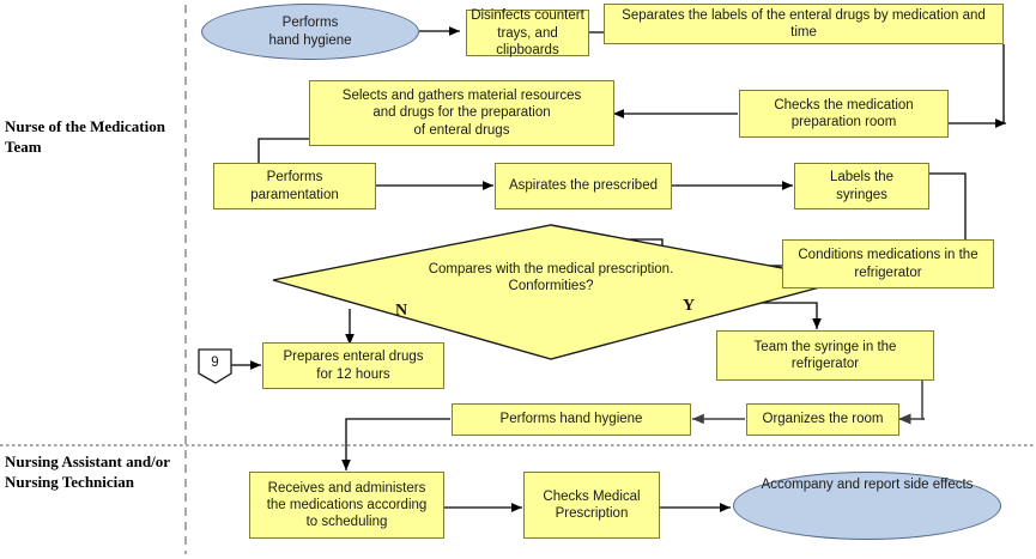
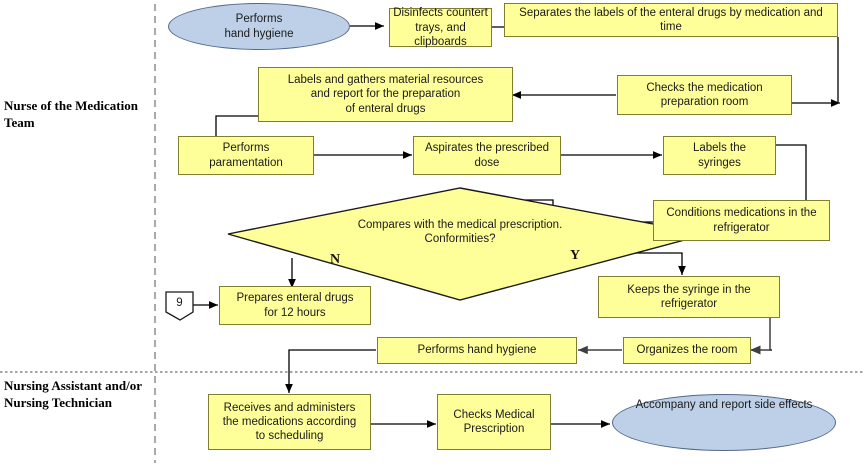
  Nurse of the Medication Team
  Nursing Assistant and/or Nursing Technician
  Performs
  hand hygiene
  Disinfects countert
  trays, and clipboards
  Separates the labels of the enteral drugs by medication and time
  Checks the medication
  preparation room
- Selects and gathers material resources
+ Labels and gathers material resources
- and drugs for the preparation
+ and report for the preparation
  of enteral drugs
  Performs
  paramentation
  Aspirates the prescribed
+ dose
  Labels the
  syringes
  Conditions medications in the
  refrigerator
  Compares with the medical prescription. Conformities?
  N
  Y
  9
  Prepares enteral drugs
  for 12 hours
- Team the syringe in the
+ Keeps the syringe in the
  refrigerator
  Organizes the room
  Performs hand hygiene
  Receives and administers
  the medications according
  to scheduling
  Checks Medical
  Prescription
  Accompany and report side effects
